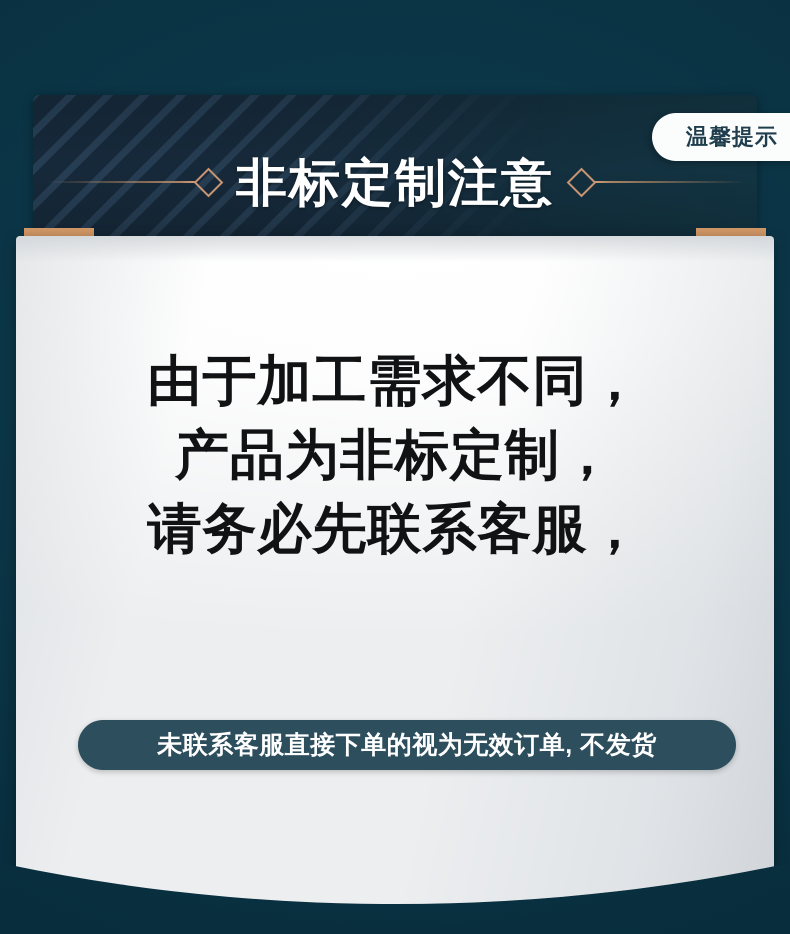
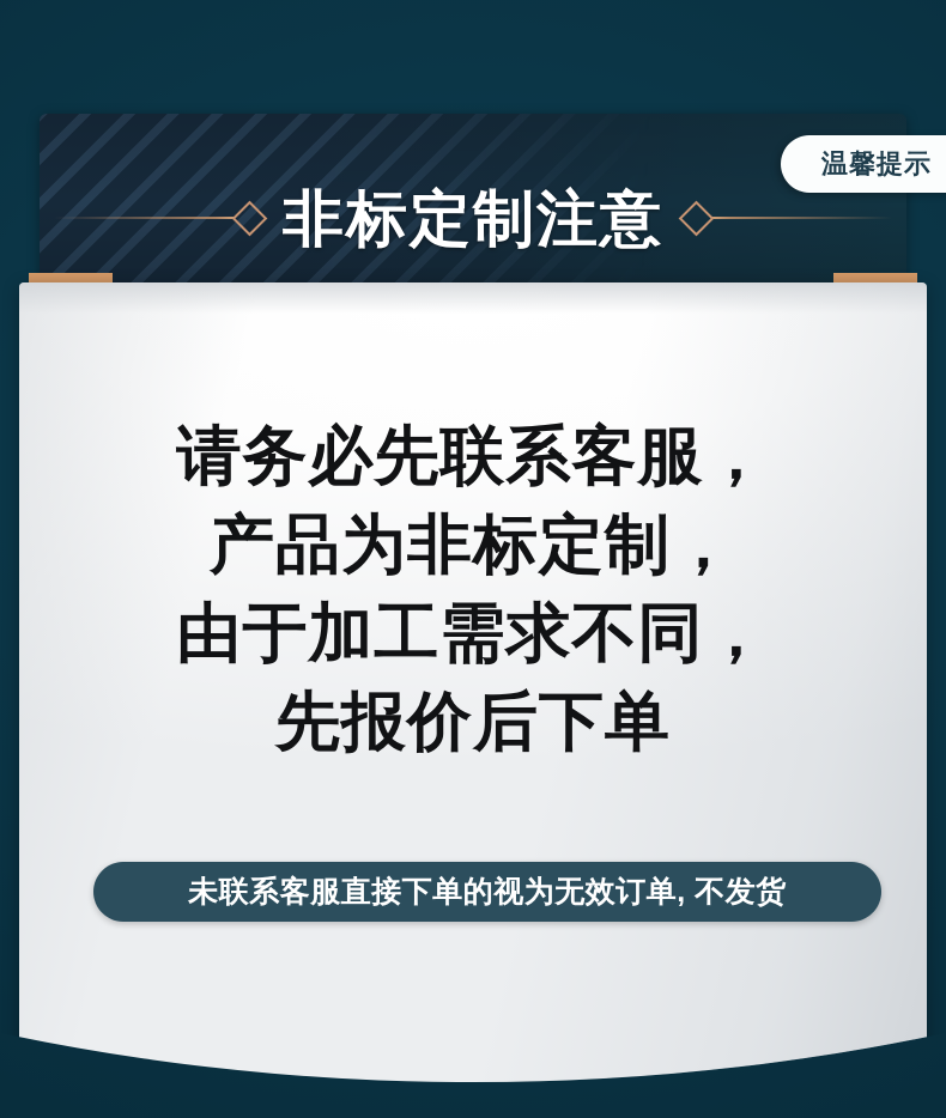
  非标定制注意
  温馨提示
- 由于加工需求不同，
+ 请务必先联系客服，
  产品为非标定制，
- 请务必先联系客服，
+ 由于加工需求不同，
+ 先报价后下单
  未联系客服直接下单的视为无效订单, 不发货
